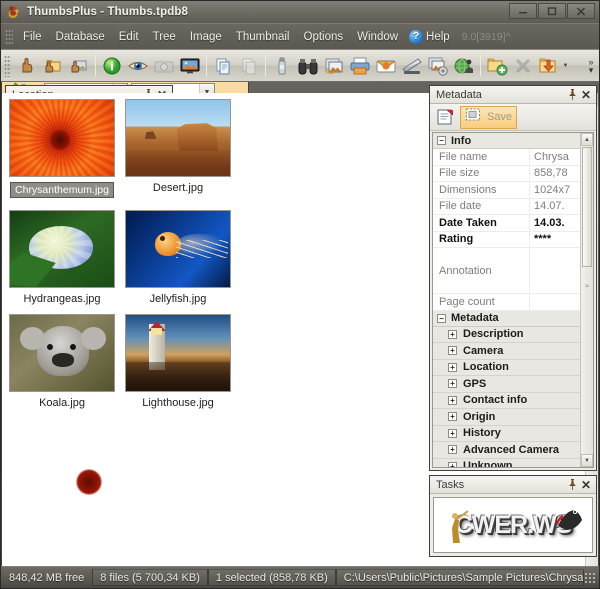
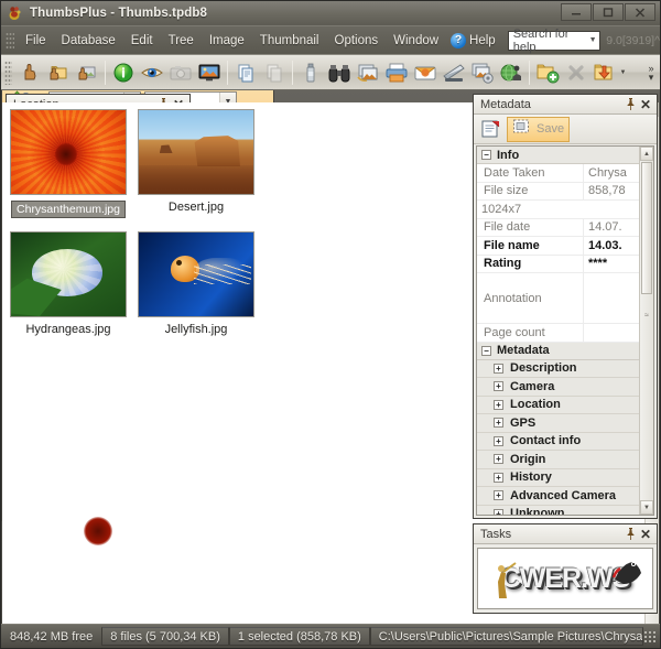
  ThumbsPlus - Thumbs.tpdb8
  File
  Database
  Edit
  Tree
  Image
  Thumbnail
  Options
  Window
  ?
  Help
+ Search for help
  9.0[3919]^
  »
  ▾
  Chrysanthemum.jpg
  Desert.jpg
  Hydrangeas.jpg
  Jellyfish.jpg
- Koala.jpg
- Lighthouse.jpg
  Metadata
  ✕
  Save
  −
  Info
- File name
+ Date Taken
  Chrysa
  File size
  858,78
- Dimensions
  1024x7
  File date
  14.07.
- Date Taken
+ File name
  14.03.
  Rating
  ****
  Annotation
  Page count
  −
  Metadata
  +
  Description
  +
  Camera
  +
  Location
  +
  GPS
  +
  Contact info
  +
  Origin
  +
  History
  +
  Advanced Camera
  +
  Unknown
  Tasks
  ✕
  CWER.W
  848,42 MB free
  8 files (5 700,34 KB)
  1 selected (858,78 KB)
  C:\Users\Public\Pictures\Sample Pictures\Chrysa
